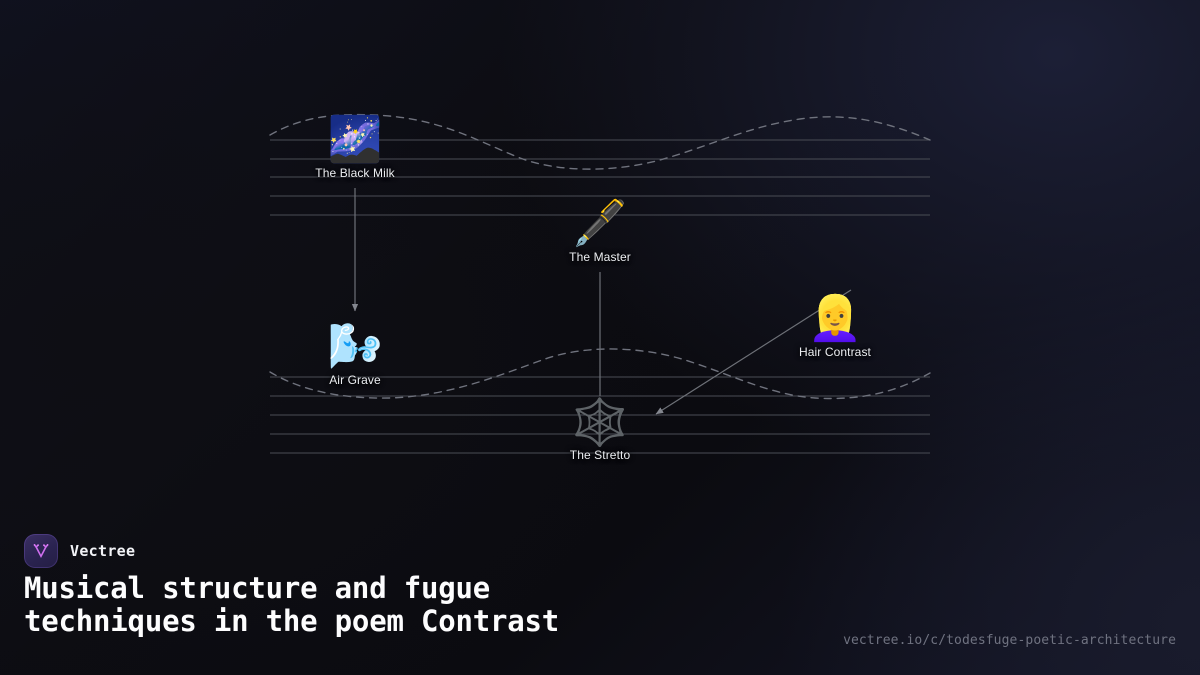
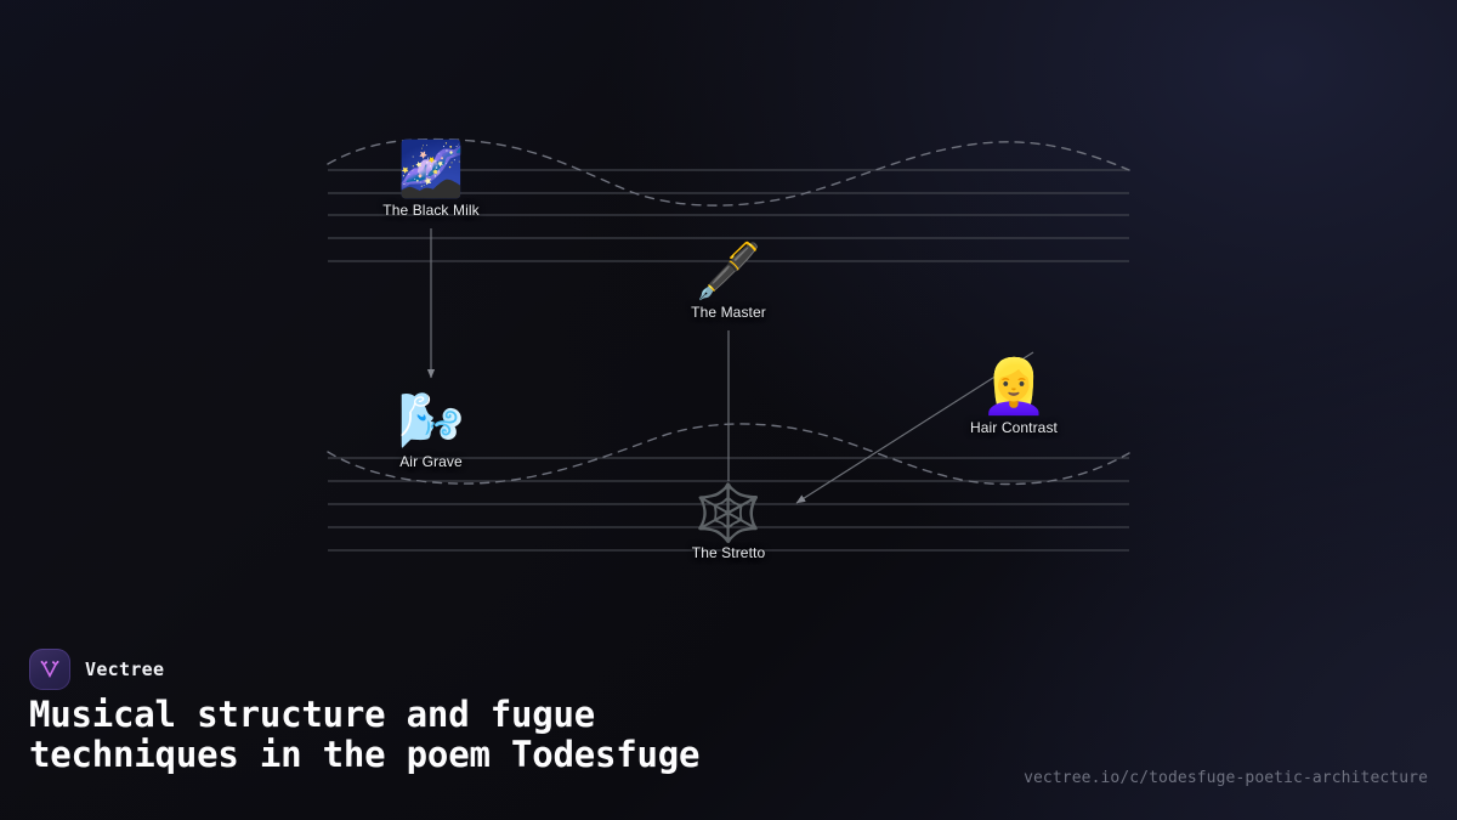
  🌌
  The Black Milk
  🖋️
  The Master
  🌬️
  Air Grave
  👱‍♀️
  Hair Contrast
  🕸️
  The Stretto
  Vectree
  Musical structure and fugue
- techniques in the poem Contrast
+ techniques in the poem Todesfuge
  vectree.io/c/todesfuge-poetic-architecture
